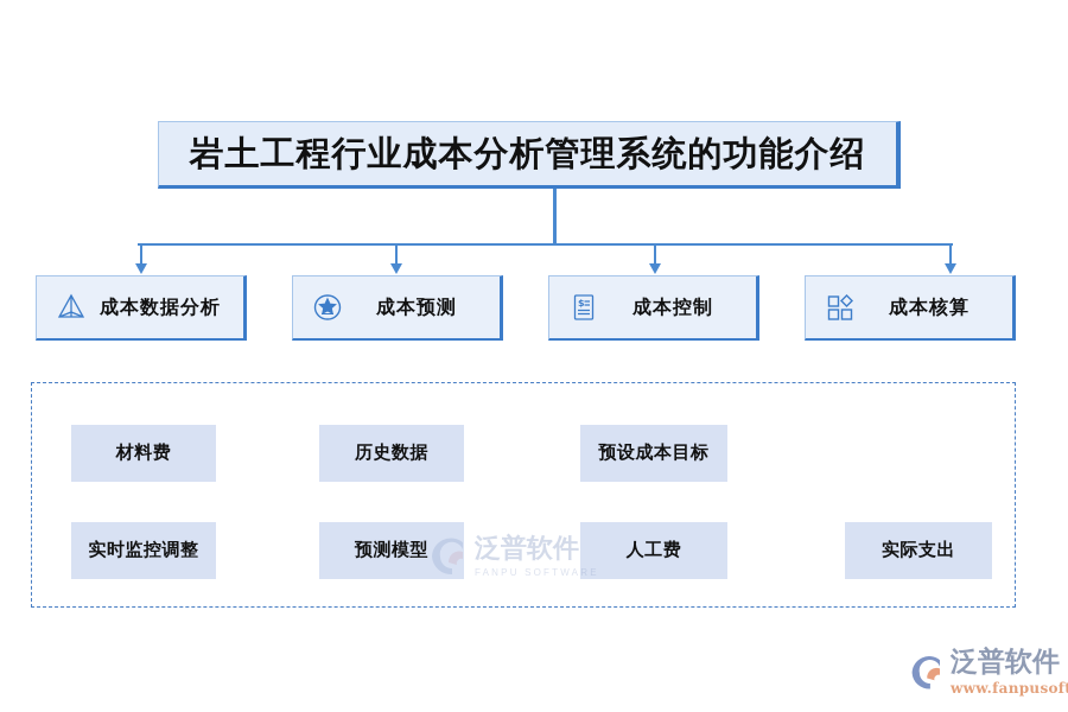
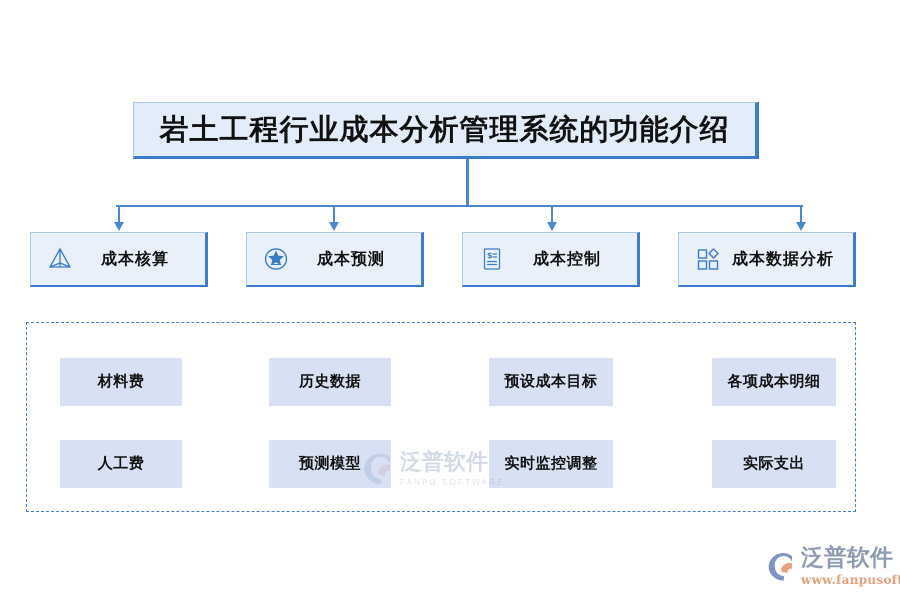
  岩土工程行业成本分析管理系统的功能介绍
- 成本数据分析
+ 成本核算
  成本预测
  $
  成本控制
- 成本核算
+ 成本数据分析
  材料费
  历史数据
  预设成本目标
+ 各项成本明细
- 实时监控调整
+ 人工费
  预测模型
- 人工费
+ 实时监控调整
  实际支出
  泛普软件
  FANPU SOFTWARE
  泛普软件
  www.fanpusof
